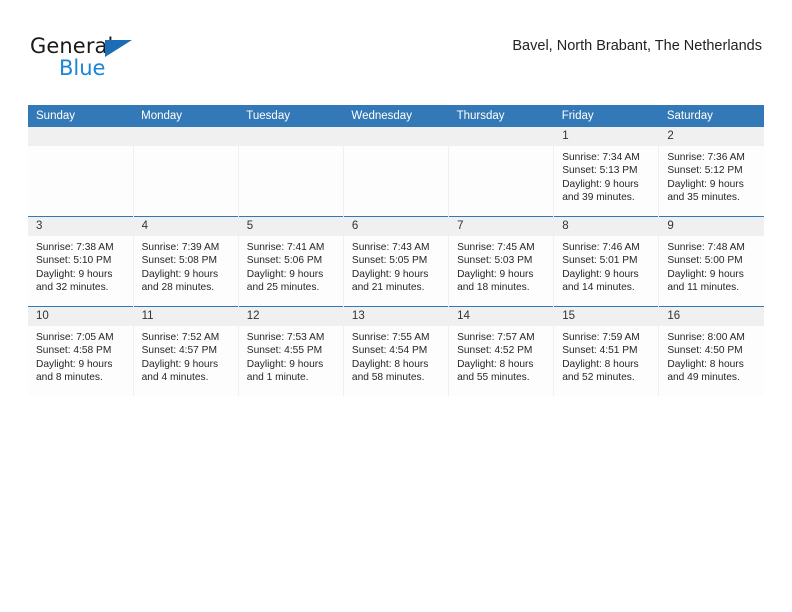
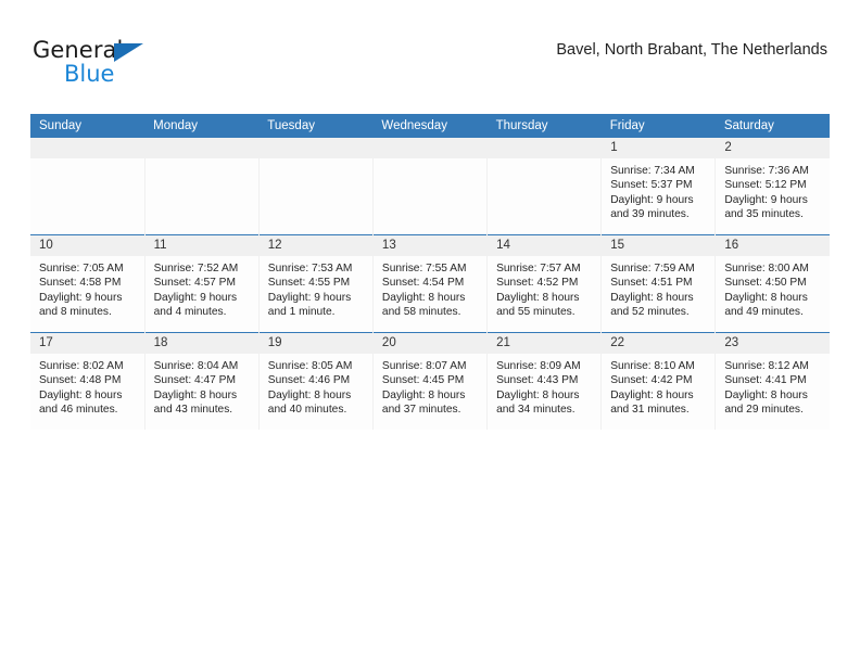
  General
  Blue
  Bavel, North Brabant, The Netherlands
  Sunday	Monday	Tuesday	Wednesday	Thursday	Friday	Saturday
- 					1Sunrise: 7:34 AMSunset: 5:13 PMDaylight: 9 hoursand 39 minutes.	2Sunrise: 7:36 AMSunset: 5:12 PMDaylight: 9 hoursand 35 minutes.
+ 					1Sunrise: 7:34 AMSunset: 5:37 PMDaylight: 9 hoursand 39 minutes.	2Sunrise: 7:36 AMSunset: 5:12 PMDaylight: 9 hoursand 35 minutes.
- 3Sunrise: 7:38 AMSunset: 5:10 PMDaylight: 9 hoursand 32 minutes.	4Sunrise: 7:39 AMSunset: 5:08 PMDaylight: 9 hoursand 28 minutes.	5Sunrise: 7:41 AMSunset: 5:06 PMDaylight: 9 hoursand 25 minutes.	6Sunrise: 7:43 AMSunset: 5:05 PMDaylight: 9 hoursand 21 minutes.	7Sunrise: 7:45 AMSunset: 5:03 PMDaylight: 9 hoursand 18 minutes.	8Sunrise: 7:46 AMSunset: 5:01 PMDaylight: 9 hoursand 14 minutes.	9Sunrise: 7:48 AMSunset: 5:00 PMDaylight: 9 hoursand 11 minutes.
  10Sunrise: 7:05 AMSunset: 4:58 PMDaylight: 9 hoursand 8 minutes.	11Sunrise: 7:52 AMSunset: 4:57 PMDaylight: 9 hoursand 4 minutes.	12Sunrise: 7:53 AMSunset: 4:55 PMDaylight: 9 hoursand 1 minute.	13Sunrise: 7:55 AMSunset: 4:54 PMDaylight: 8 hoursand 58 minutes.	14Sunrise: 7:57 AMSunset: 4:52 PMDaylight: 8 hoursand 55 minutes.	15Sunrise: 7:59 AMSunset: 4:51 PMDaylight: 8 hoursand 52 minutes.	16Sunrise: 8:00 AMSunset: 4:50 PMDaylight: 8 hoursand 49 minutes.
+ 17Sunrise: 8:02 AMSunset: 4:48 PMDaylight: 8 hoursand 46 minutes.	18Sunrise: 8:04 AMSunset: 4:47 PMDaylight: 8 hoursand 43 minutes.	19Sunrise: 8:05 AMSunset: 4:46 PMDaylight: 8 hoursand 40 minutes.	20Sunrise: 8:07 AMSunset: 4:45 PMDaylight: 8 hoursand 37 minutes.	21Sunrise: 8:09 AMSunset: 4:43 PMDaylight: 8 hoursand 34 minutes.	22Sunrise: 8:10 AMSunset: 4:42 PMDaylight: 8 hoursand 31 minutes.	23Sunrise: 8:12 AMSunset: 4:41 PMDaylight: 8 hoursand 29 minutes.
